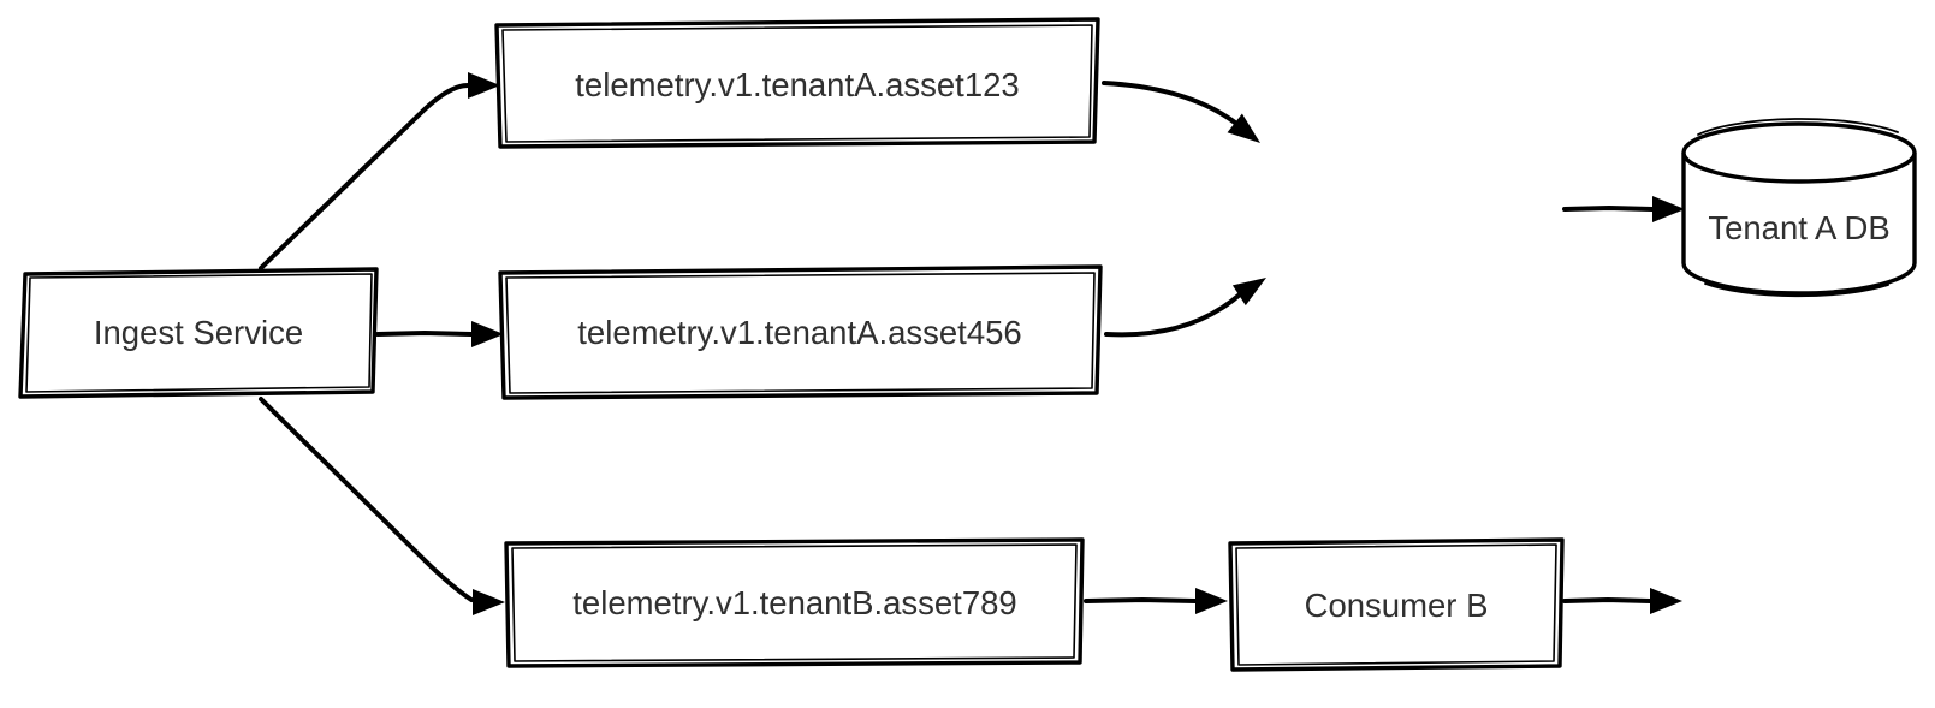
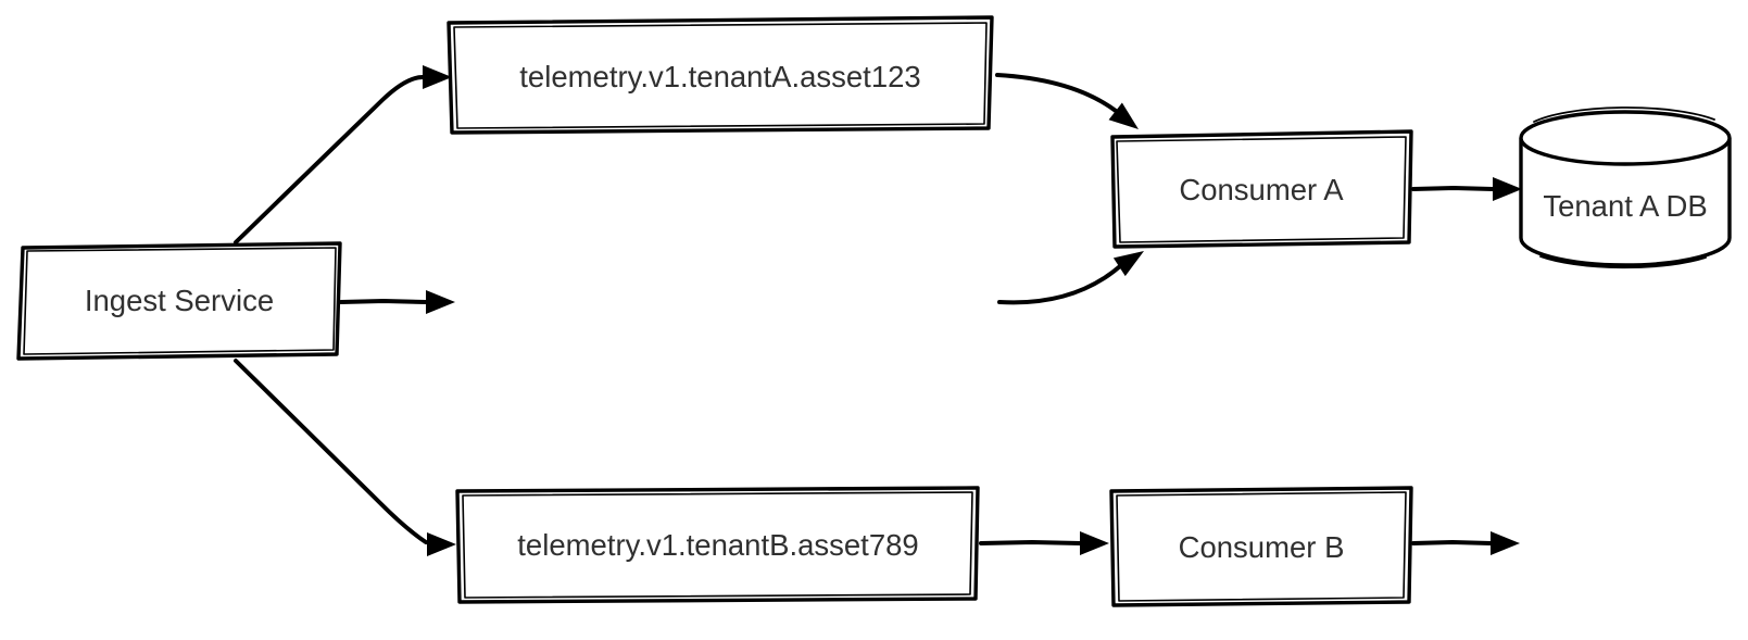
  Ingest Service
  telemetry.v1.tenantA.asset123
- telemetry.v1.tenantA.asset456
  telemetry.v1.tenantB.asset789
+ Consumer A
  Consumer B
  Tenant A DB
